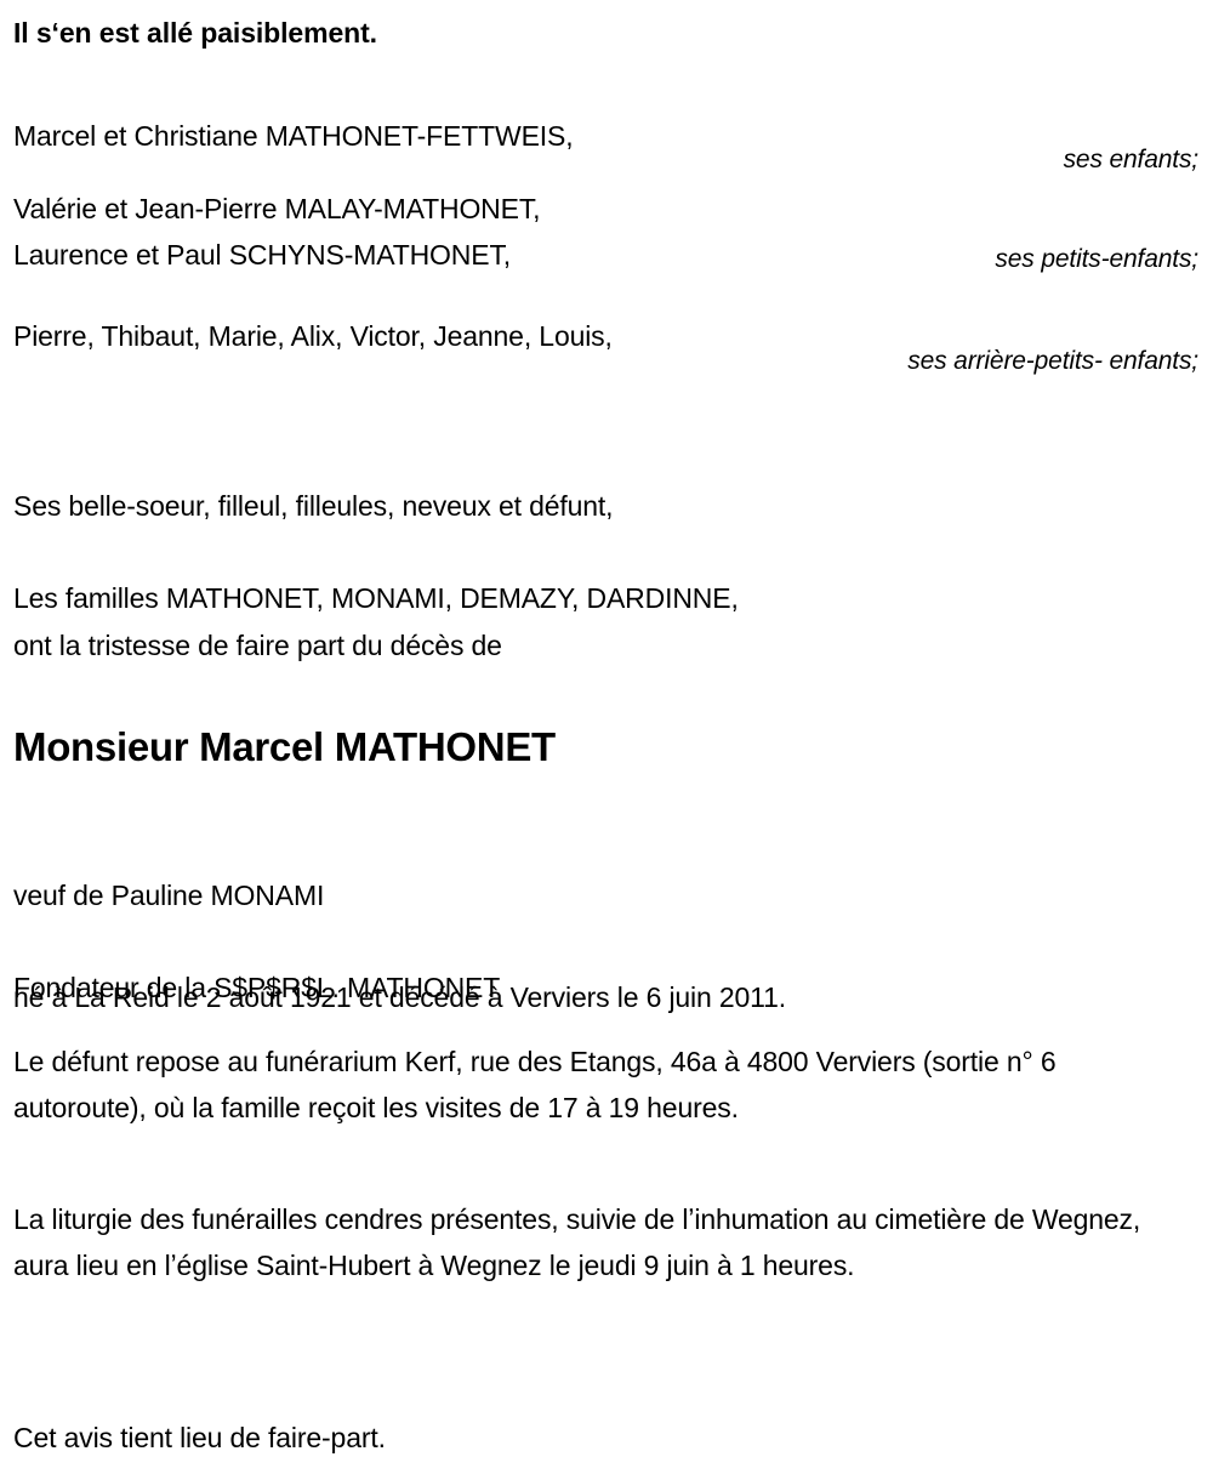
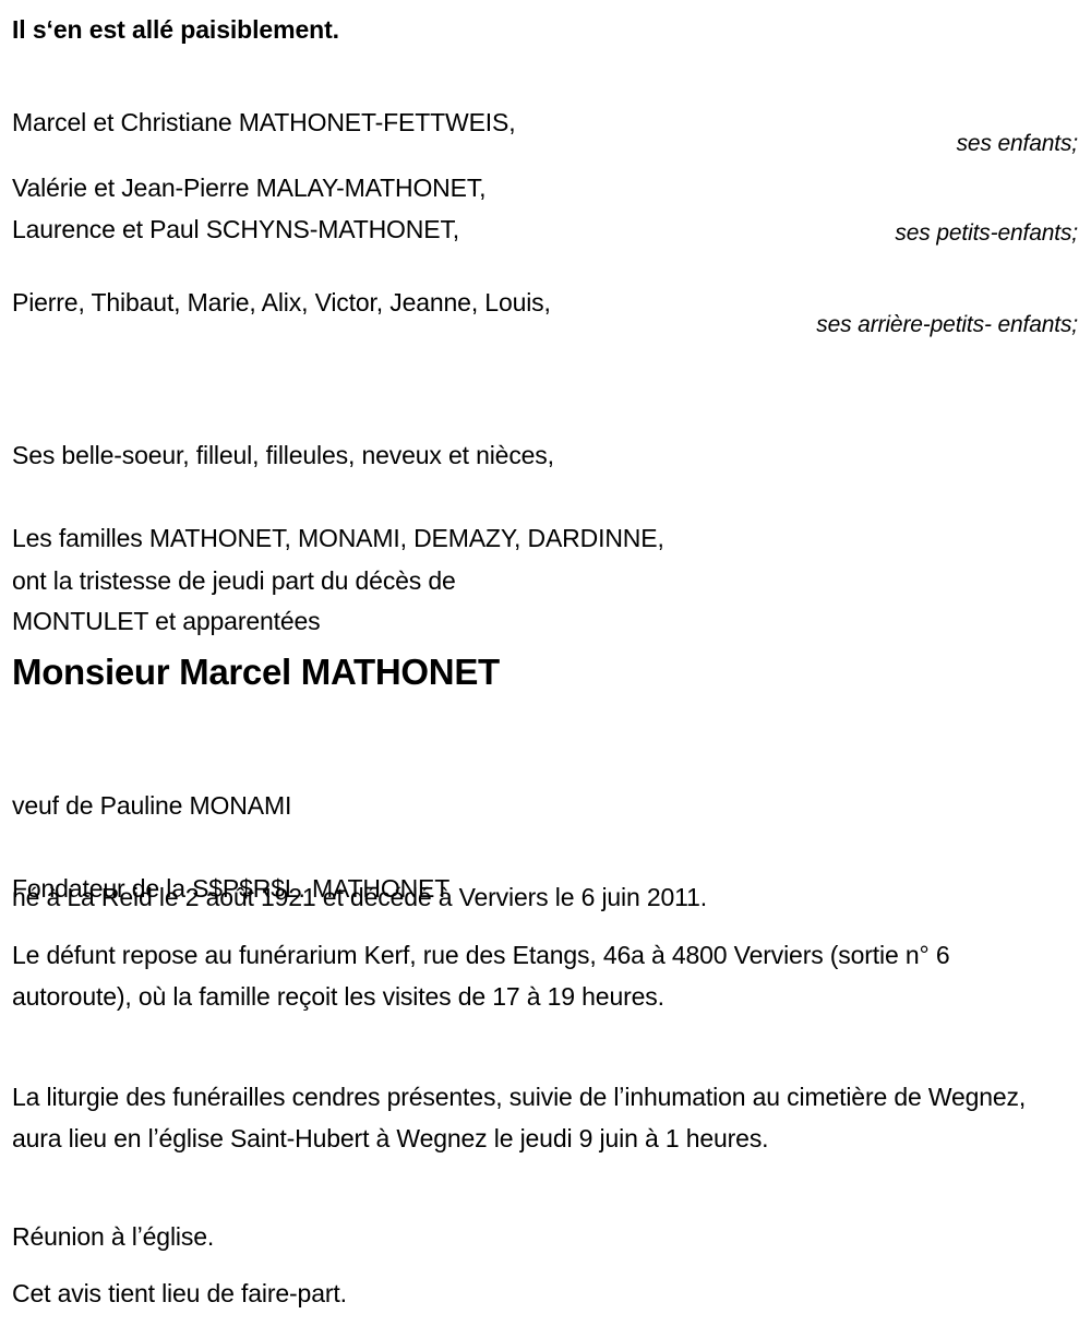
  Il s‘en est allé paisiblement.
  Marcel et Christiane MATHONET-FETTWEIS,
  ses enfants;
  Valérie et Jean-Pierre MALAY-MATHONET,
  Laurence et Paul SCHYNS-MATHONET,
  ses petits-enfants;
  Pierre, Thibaut, Marie, Alix, Victor, Jeanne, Louis,
  ses arrière-petits- enfants;
- Ses belle-soeur, filleul, filleules, neveux et défunt,
+ Ses belle-soeur, filleul, filleules, neveux et nièces,
  Les familles MATHONET, MONAMI, DEMAZY, DARDINNE,
+ MONTULET et apparentées
- ont la tristesse de faire part du décès de
+ ont la tristesse de jeudi part du décès de
  Monsieur Marcel MATHONET
  veuf de Pauline MONAMI
  Fondateur de la S$P$R$L. MATHONET
  né à La Reid le 2 août 1921 et décédé à Verviers le 6 juin 2011.
  Le défunt repose au funérarium Kerf, rue des Etangs, 46a à 4800 Verviers (sortie n° 6 autoroute), où la famille reçoit les visites de 17 à 19 heures.
  La liturgie des funérailles cendres présentes, suivie de lʼinhumation au cimetière de Wegnez, aura lieu en lʼéglise Saint-Hubert à Wegnez le jeudi 9 juin à 1 heures.
+ Réunion à lʼéglise.
  Cet avis tient lieu de faire-part.
